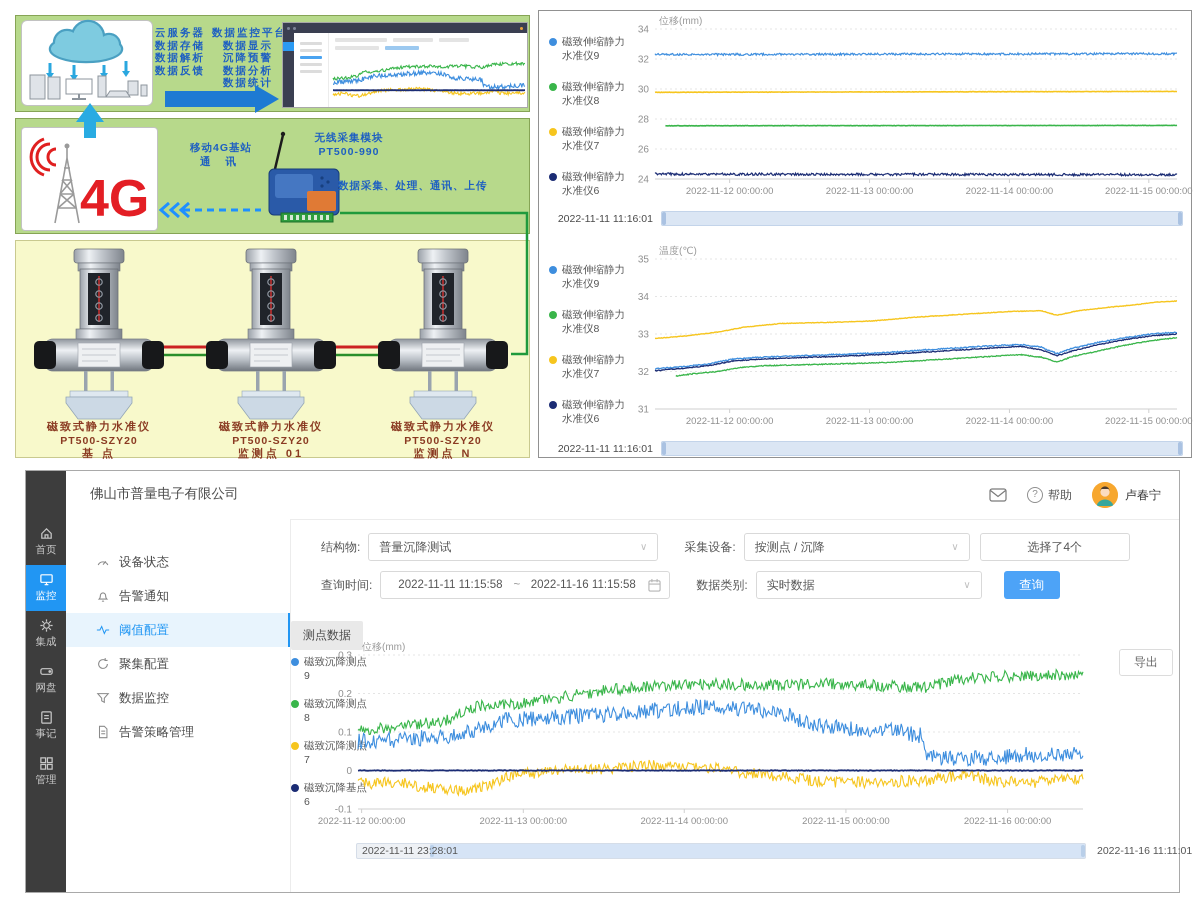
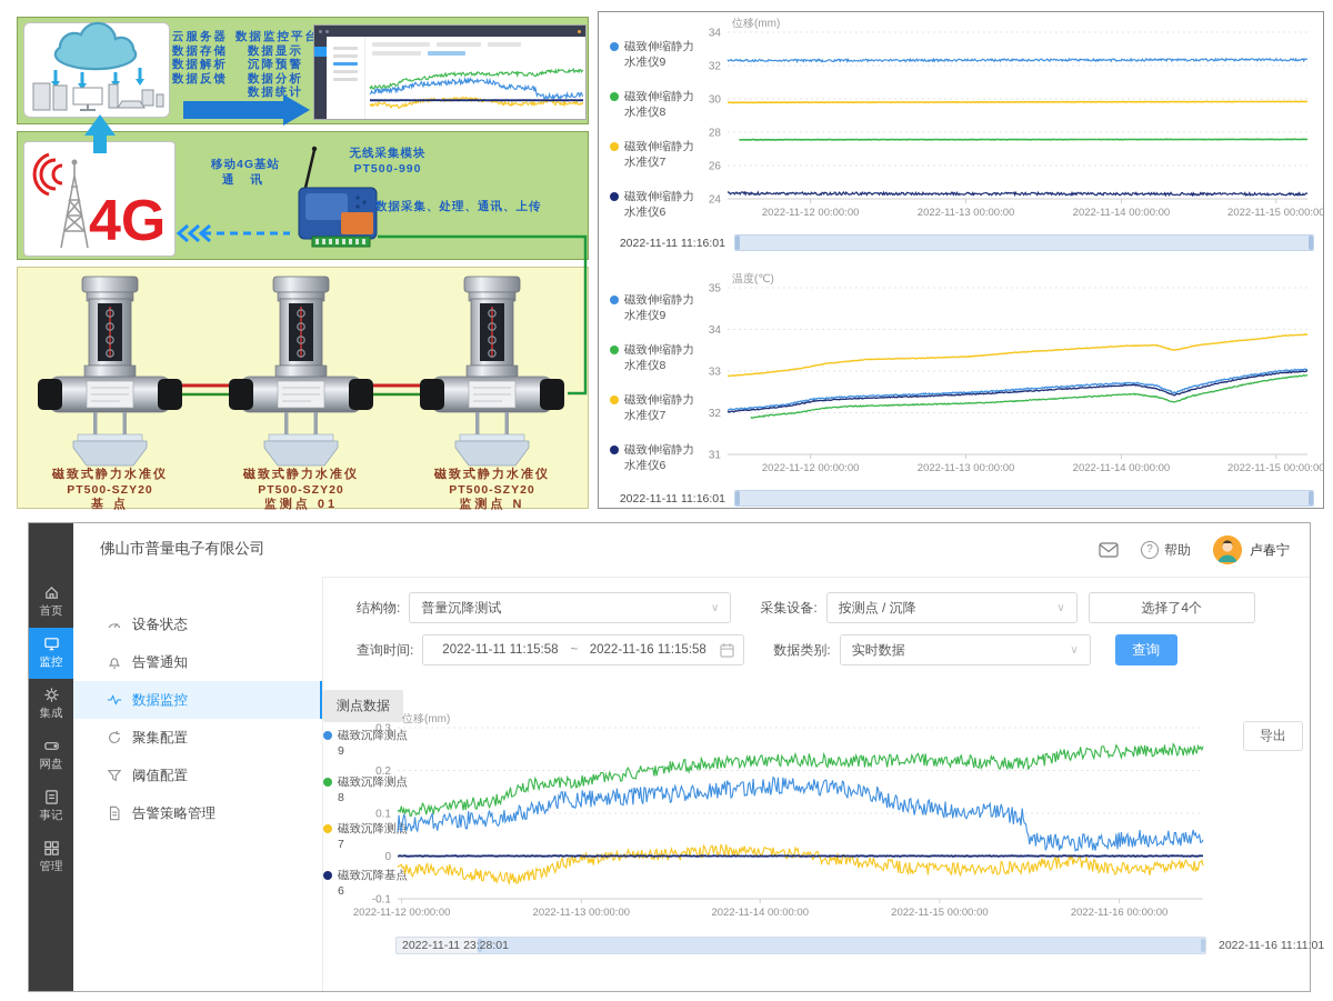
  云服务器
  数据存储
  数据解析
  数据反馈
  数据监控平台
  数据显示
  沉降预警
  数据分析
  数据统计
  4G
  移动4G基站
  通 讯
  无线采集模块
  PT500-990
  数据采集、处理、通讯、上传
  磁致式静力水准仪
  PT500-SZY20
  基 点
  磁致式静力水准仪
  PT500-SZY20
  监测点 01
  磁致式静力水准仪
  PT500-SZY20
  监测点 N
  磁致伸缩静力水准仪9
  磁致伸缩静力水准仪8
  磁致伸缩静力水准仪7
  磁致伸缩静力水准仪6
  34
  32
  30
  28
  26
  24
  2022-11-12 00:00:00
  2022-11-13 00:00:00
  2022-11-14 00:00:00
  2022-11-15 00:00:00
  位移(mm)
  2022-11-11 11:16:01
  磁致伸缩静力水准仪9
  磁致伸缩静力水准仪8
  磁致伸缩静力水准仪7
  磁致伸缩静力水准仪6
  35
  34
  33
  32
  31
  2022-11-12 00:00:00
  2022-11-13 00:00:00
  2022-11-14 00:00:00
  2022-11-15 00:00:00
  温度(℃)
  2022-11-11 11:16:01
  首页
  监控
  集成
  网盘
  事记
  管理
  佛山市普量电子有限公司
  帮助
  卢春宁
  设备状态
  告警通知
- 阈值配置
+ 数据监控
  聚集配置
- 数据监控
+ 阈值配置
  告警策略管理
  结构物:
  普量沉降测试
  采集设备:
  按测点 / 沉降
  选择了4个
  查询时间:
  2022-11-11 11:15:58
  ~
  2022-11-16 11:15:58
  数据类别:
  实时数据
  查询
  测点数据
  导出
  磁致沉降测点9
  磁致沉降测点8
  磁致沉降测7
  磁致沉降基点6
  0.3
  0.2
  0.1
  0
  -0.1
  2022-11-12 00:00:00
  2022-11-13 00:00:00
  2022-11-14 00:00:00
  2022-11-15 00:00:00
  2022-11-16 00:00:00
  位移(mm)
  2022-11-11 23:28:01
  2022-11-16 11:11:01
